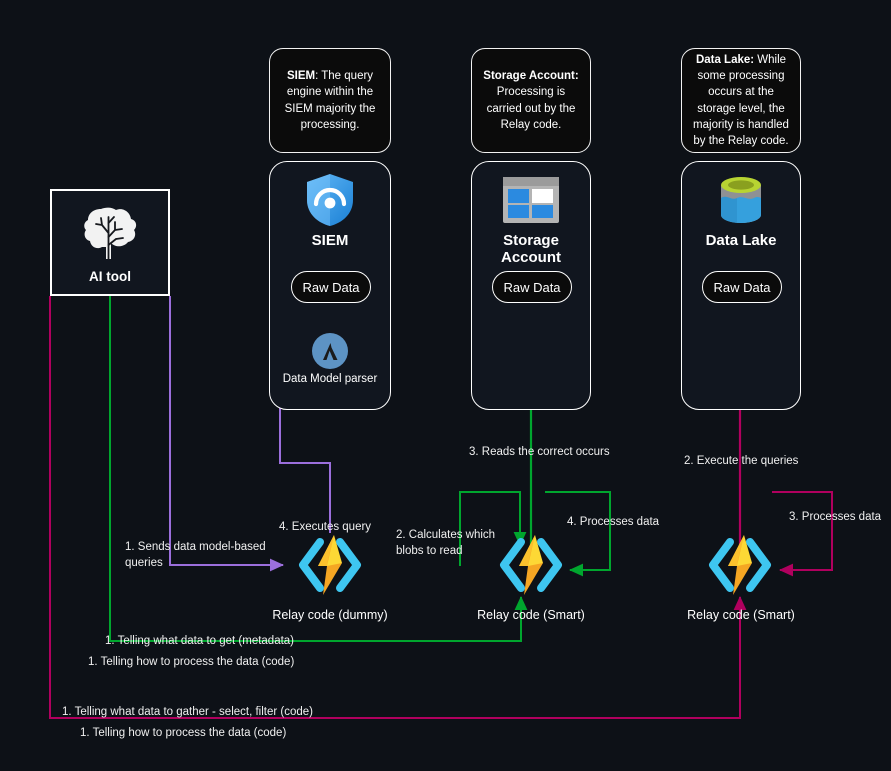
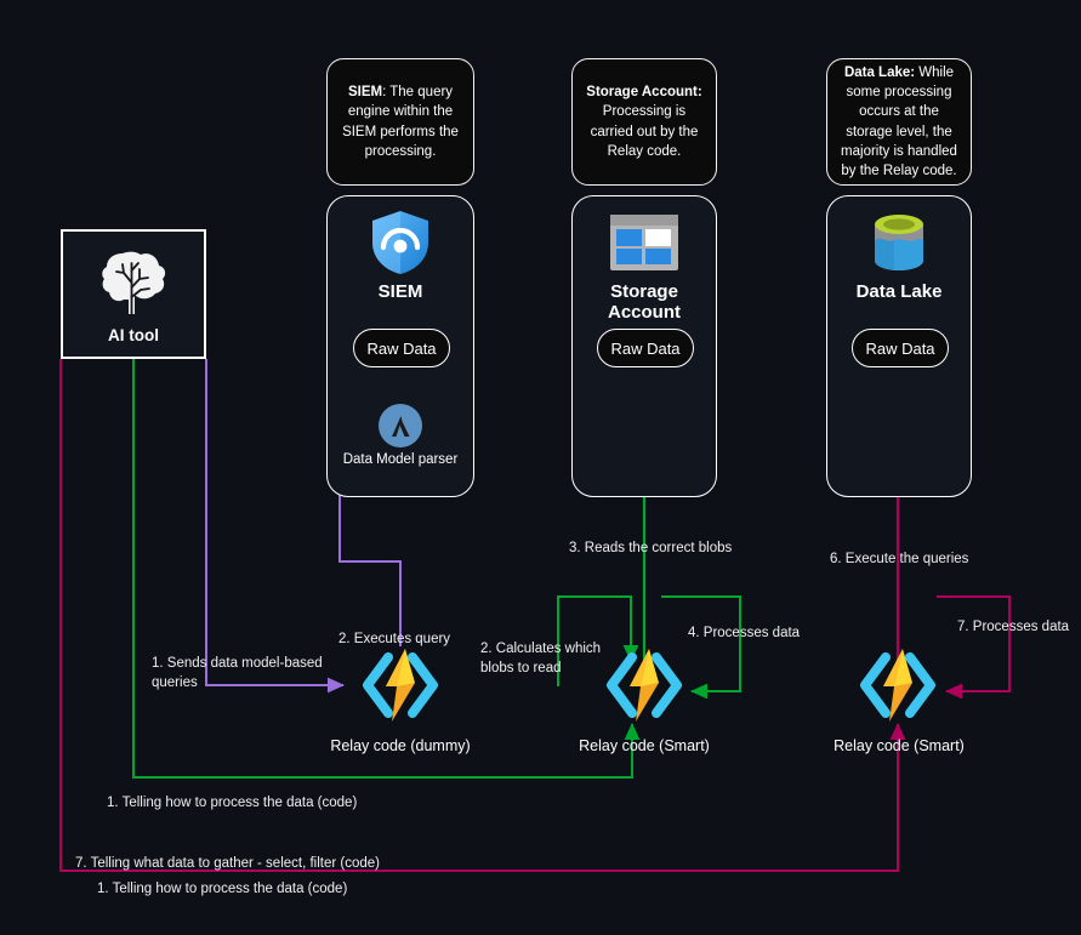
- SIEM: The query engine within the SIEM majority the processing.
+ SIEM: The query engine within the SIEM performs the processing.
  Storage Account: Processing is carried out by the Relay code.
  Data Lake: While some processing occurs at the storage level, the majority is handled by the Relay code.
  SIEM
  Raw Data
  Data Model parser
  Storage Account
  Raw Data
  Data Lake
  Raw Data
  AI tool
  Relay code (dummy)
  Relay code (Smart)
  Relay code (Smart)
  1. Sends data model-based
  queries
- 4. Executes query
+ 2. Executes query
  2. Calculates which
  blobs to read
- 3. Reads the correct occurs
+ 3. Reads the correct blobs
  4. Processes data
- 2. Execute the queries
+ 6. Execute the queries
- 3. Processes data
+ 7. Processes data
- 1. Telling what data to get (metadata)
  1. Telling how to process the data (code)
- 1. Telling what data to gather - select, filter (code)
+ 7. Telling what data to gather - select, filter (code)
  1. Telling how to process the data (code)
